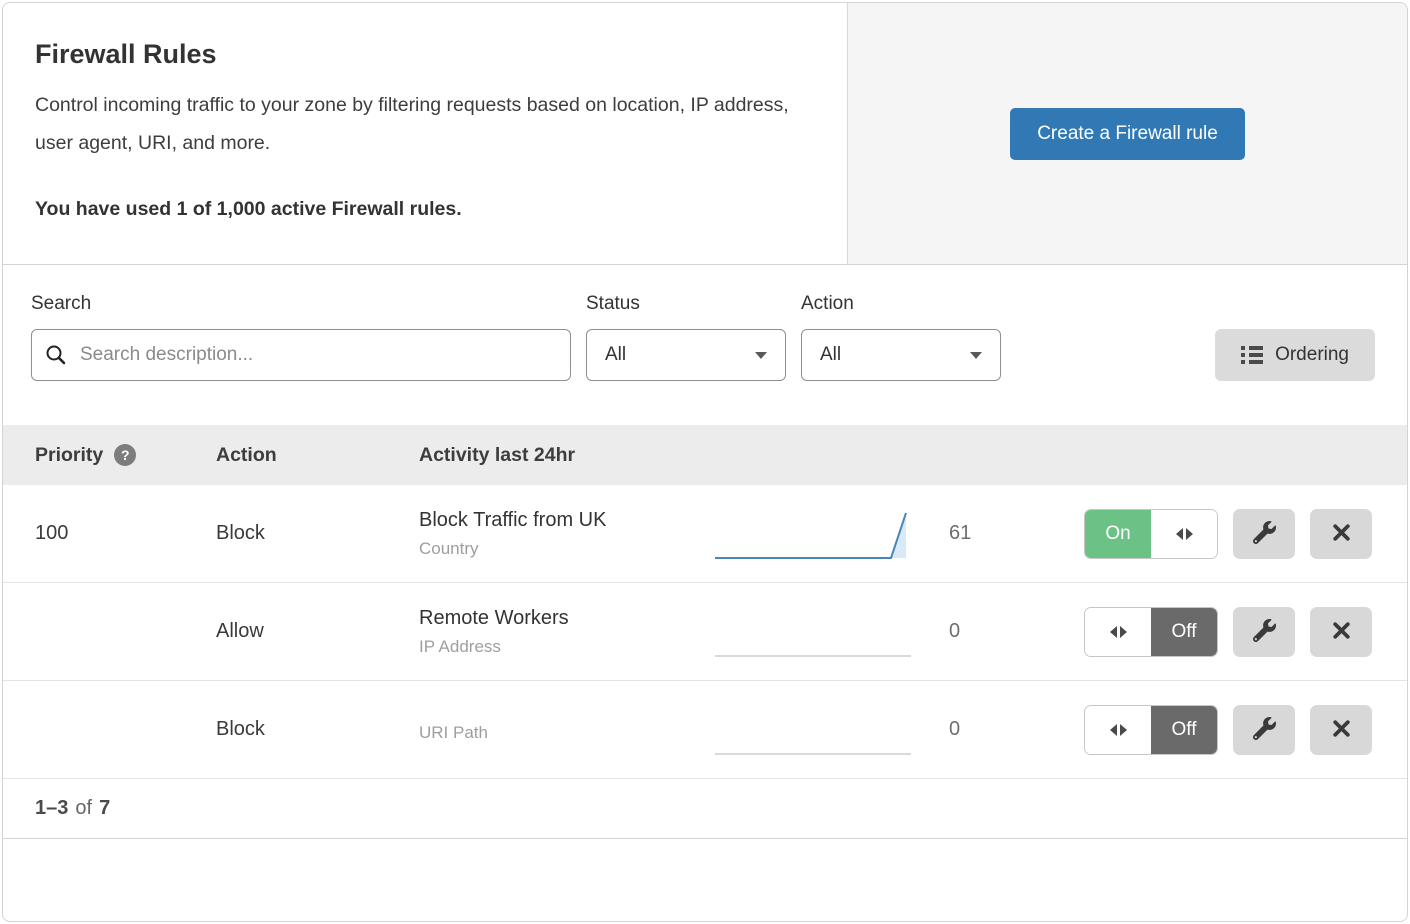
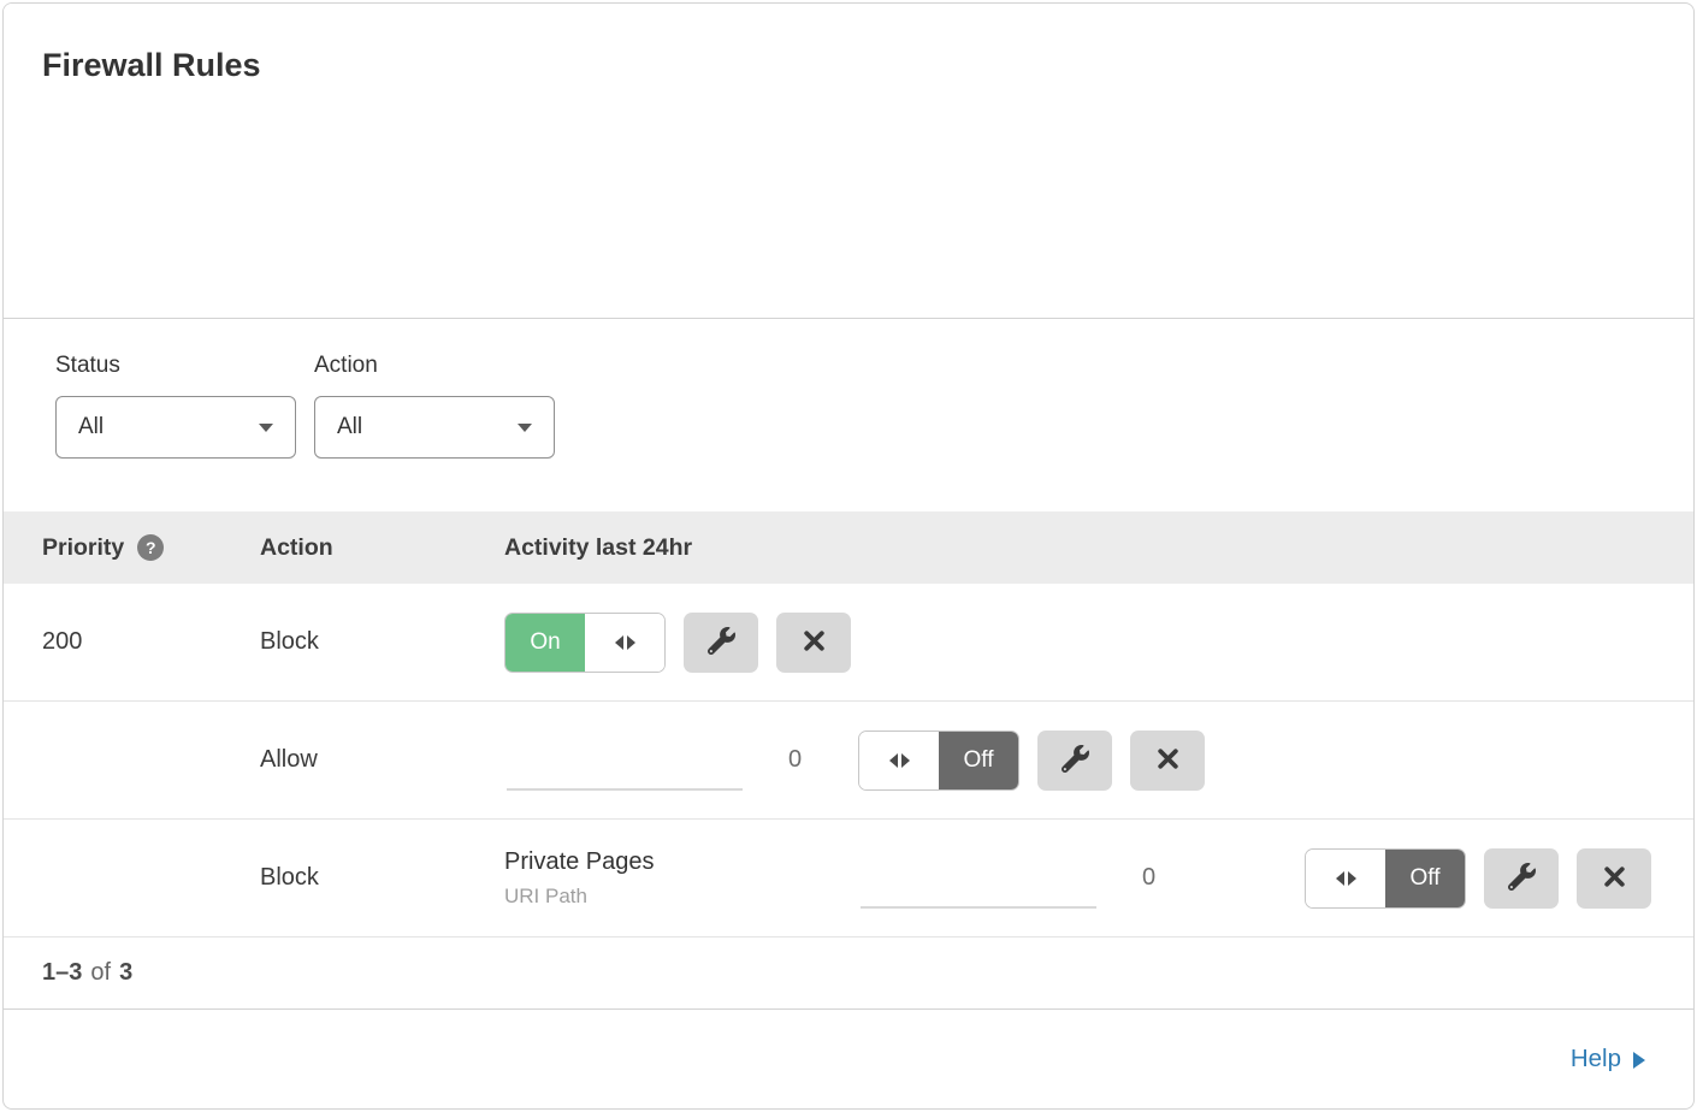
  Firewall Rules
- Control incoming traffic to your zone by filtering requests based on location, IP address, user agent, URI, and more.
- You have used 1 of 1,000 active Firewall rules.
- Create a Firewall rule
- Search
- Search description...
  Status
  All
  Action
  All
- Ordering
  Priority
  ?
  Action
  Activity last 24hr
- 100
+ 200
  Block
- Block Traffic from UK
- Country
- 61
  On
  Allow
- Remote Workers
- IP Address
  0
  Off
  Block
+ Private Pages
  URI Path
  0
  Off
  1–3
  of
- 7
+ 3
+ Help
